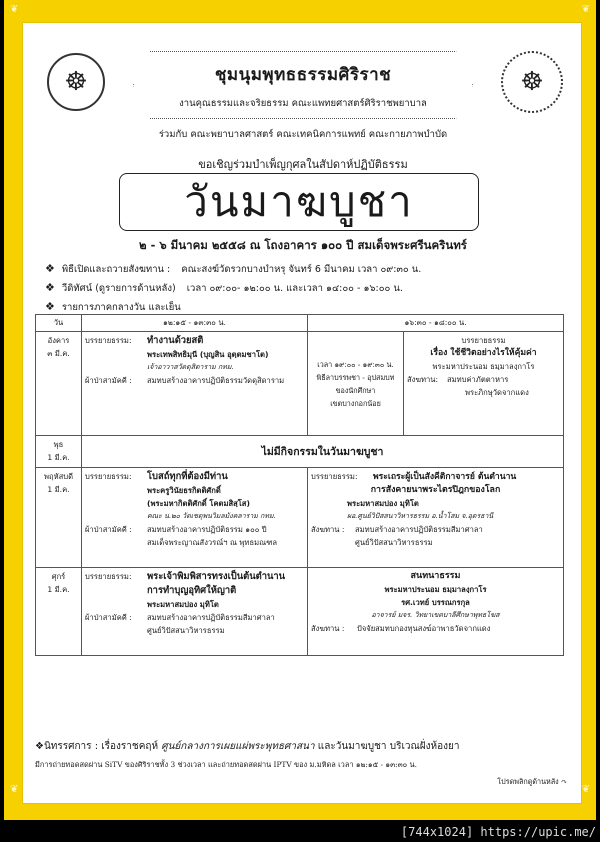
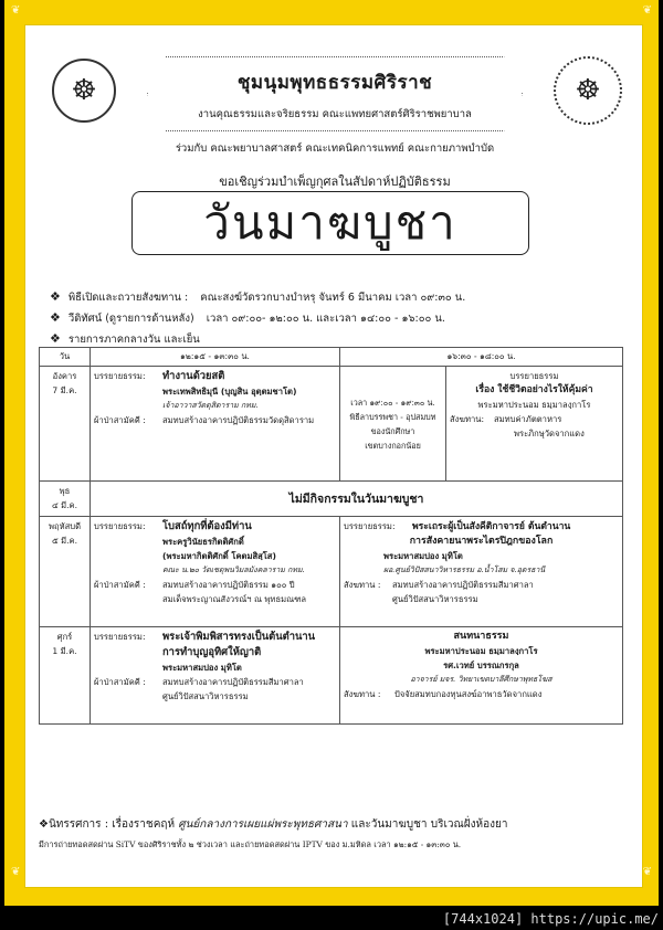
  ❦
  ❦
  ❦
  ❦
  ☸
  ☸
  ชุมนุมพุทธธรรมศิริราช
  งานคุณธรรมและจริยธรรม คณะแพทยศาสตร์ศิริราชพยาบาล
  ร่วมกับ คณะพยาบาลศาสตร์ คณะเทคนิคการแพทย์ คณะกายภาพบำบัด
  ขอเชิญร่วมบำเพ็ญกุศลในสัปดาห์ปฏิบัติธรรม
  วันมาฆบูชา
- ๒ - ๖ มีนาคม ๒๕๕๘ ณ โถงอาคาร ๑๐๐ ปี สมเด็จพระศรีนครินทร์
  ❖ พิธีเปิดและถวายสังฆทาน : คณะสงฆ์วัดรวกบางบำหรุ จันทร์ 6 มีนาคม เวลา ๐๙:๓๐ น.
  ❖ วีดิทัศน์ (ดูรายการด้านหลัง) เวลา ๐๙:๐๐- ๑๒:๐๐ น. และเวลา ๑๔:๐๐ - ๑๖:๐๐ น.
  ❖ รายการภาคกลางวัน และเย็น
  วัน	๑๒:๑๕ - ๑๓:๓๐ น.	๑๖:๓๐ - ๑๘:๐๐ น.
- อังคาร ๓ มี.ค.	บรรยายธรรม: ทำงานด้วยสติ พระเทพสิทธิมุนี (บุญสิน อุตฺตมชาโต) เจ้าอาวาสวัดดุสิดาราม กทม. ผ้าป่าสามัคคี : สมทบสร้างอาคารปฏิบัติธรรมวัดดุสิดาราม	เวลา ๑๙:๐๐ - ๑๙:๓๐ น. พิธีลาบรรพชา - อุปสมบท ของนักศึกษา เขตบางกอกน้อย	บรรยายธรรม เรื่อง ใช้ชีวิตอย่างไรให้คุ้มค่า พระมหาประนอม ธมฺมาลงฺกาโร สังฆทาน: สมทบค่าภัตตาหาร พระภิกษุวัดจากแดง
+ อังคาร 7 มี.ค.	บรรยายธรรม: ทำงานด้วยสติ พระเทพสิทธิมุนี (บุญสิน อุตฺตมชาโต) เจ้าอาวาสวัดดุสิดาราม กทม. ผ้าป่าสามัคคี : สมทบสร้างอาคารปฏิบัติธรรมวัดดุสิดาราม	เวลา ๑๙:๐๐ - ๑๙:๓๐ น. พิธีลาบรรพชา - อุปสมบท ของนักศึกษา เขตบางกอกน้อย	บรรยายธรรม เรื่อง ใช้ชีวิตอย่างไรให้คุ้มค่า พระมหาประนอม ธมฺมาลงฺกาโร สังฆทาน: สมทบค่าภัตตาหาร พระภิกษุวัดจากแดง
- พุธ 1 มี.ค.	ไม่มีกิจกรรมในวันมาฆบูชา
+ พุธ ๔ มี.ค.	ไม่มีกิจกรรมในวันมาฆบูชา
- พฤหัสบดี 1 มี.ค.	บรรยายธรรม: โบสถ์ทุกที่ต้องมีท่าน พระครูวินัยธรกิตติศักดิ์ (พระมหากิตติศักดิ์ โคตมสิสฺโส) คณะ น.๒๐ วัดเชตุพนวิมลมังคลาราม กทม. ผ้าป่าสามัคคี : สมทบสร้างอาคารปฏิบัติธรรม ๑๐๐ ปี สมเด็จพระญาณสังวรณ์ฯ ณ พุทธมณฑล	บรรยายธรรม: พระเถระผู้เป็นสังคีติกาจารย์ ต้นตำนาน การสังคายนาพระไตรปิฎกของโลก พระมหาสมปอง มุทิโต ผอ.ศูนย์วิปัสสนาวิหารธรรม อ.น้ำโสม จ.อุดรธานี สังฆทาน : สมทบสร้างอาคารปฏิบัติธรรมสีมาศาลา ศูนย์วิปัสสนาวิหารธรรม
+ พฤหัสบดี ๕ มี.ค.	บรรยายธรรม: โบสถ์ทุกที่ต้องมีท่าน พระครูวินัยธรกิตติศักดิ์ (พระมหากิตติศักดิ์ โคตมสิสฺโส) คณะ น.๒๐ วัดเชตุพนวิมลมังคลาราม กทม. ผ้าป่าสามัคคี : สมทบสร้างอาคารปฏิบัติธรรม ๑๐๐ ปี สมเด็จพระญาณสังวรณ์ฯ ณ พุทธมณฑล	บรรยายธรรม: พระเถระผู้เป็นสังคีติกาจารย์ ต้นตำนาน การสังคายนาพระไตรปิฎกของโลก พระมหาสมปอง มุทิโต ผอ.ศูนย์วิปัสสนาวิหารธรรม อ.น้ำโสม จ.อุดรธานี สังฆทาน : สมทบสร้างอาคารปฏิบัติธรรมสีมาศาลา ศูนย์วิปัสสนาวิหารธรรม
  ศุกร์ 1 มี.ค.	บรรยายธรรม: พระเจ้าพิมพิสารทรงเป็นต้นตำนาน การทำบุญอุทิศให้ญาติ พระมหาสมปอง มุทิโต ผ้าป่าสามัคคี : สมทบสร้างอาคารปฏิบัติธรรมสีมาศาลา ศูนย์วิปัสสนาวิหารธรรม	สนทนาธรรม พระมหาประนอม ธมฺมาลงฺกาโร รศ.เวทย์ บรรณกรกุล อาจารย์ มจร. วิทยาเขตบาลีศึกษาพุทธโฆส สังฆทาน : ปัจจัยสมทบกองทุนสงฆ์อาพาธวัดจากแดง
  ❖นิทรรศการ : เรื่องราชคฤห์ ศูนย์กลางการเผยแผ่พระพุทธศาสนา และวันมาฆบูชา บริเวณฝั่งห้องยา
- มีการถ่ายทอดสดผ่าน SiTV ของศิริราชทั้ง 3 ช่วงเวลา และถ่ายทอดสดผ่าน IPTV ของ ม.มหิดล เวลา ๑๒:๑๕ - ๑๓:๓๐ น.
+ มีการถ่ายทอดสดผ่าน SiTV ของศิริราชทั้ง ๒ ช่วงเวลา และถ่ายทอดสดผ่าน IPTV ของ ม.มหิดล เวลา ๑๒:๑๕ - ๑๓:๓๐ น.
- โปรดพลิกดูด้านหลัง ↷
  [744x1024] https://upic.me/
